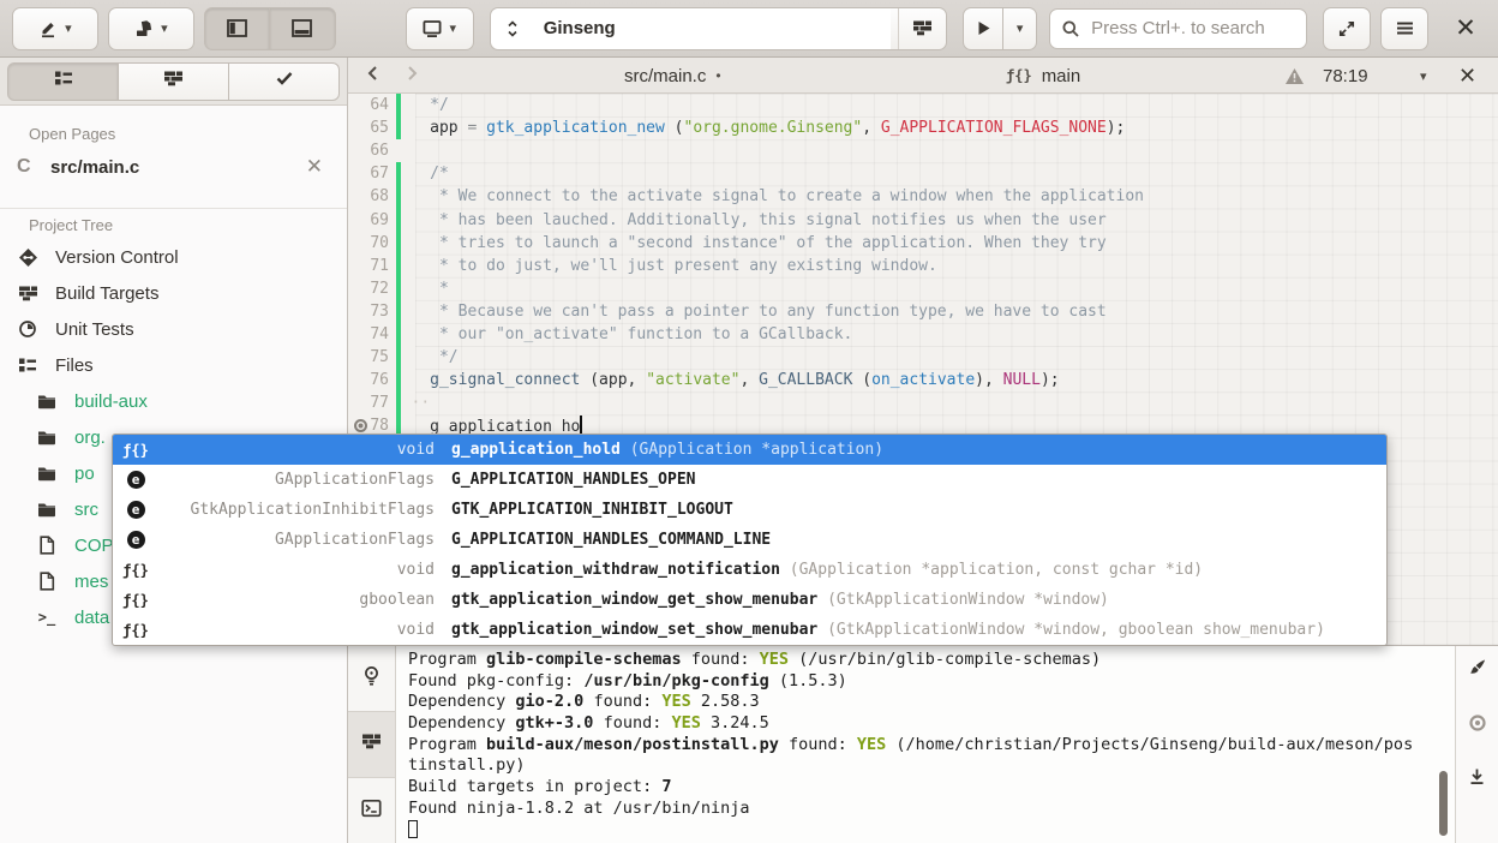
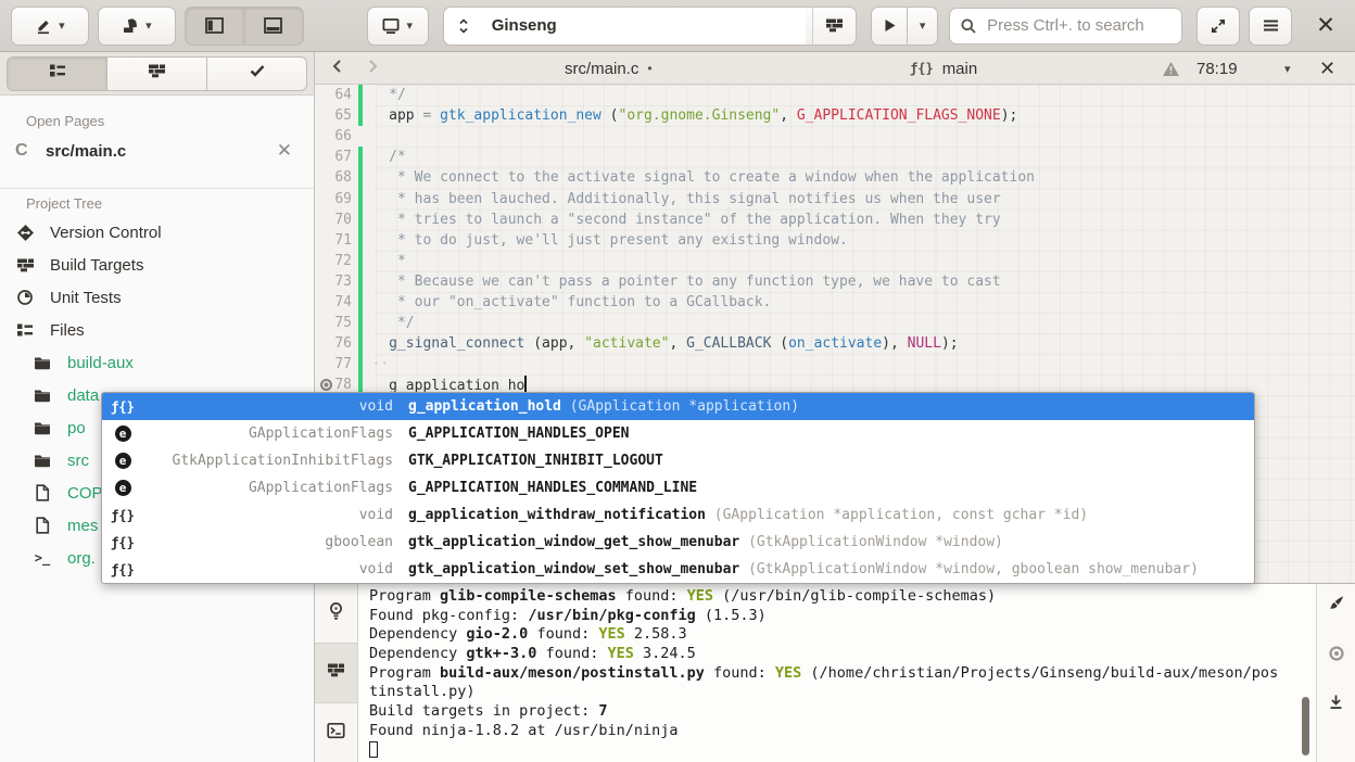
  ▾
  ▾
  ▾
  Ginseng
  ▾
  Press Ctrl+. to search
  ✕
  Open Pages
  C
  src/main.c
  ✕
  Project Tree
  Version Control
  Build Targets
  Unit Tests
  Files
  build-aux
- org.
+ data
  po
  src
  COP
  mes
  >_
- data
+ org.
  src/main.c
  •
  ƒ{}
  main
  78:19
  ▾
  ✕
  64
  */
  65
  app = gtk_application_new ("org.gnome.Ginseng", G_APPLICATION_FLAGS_NONE);
  66
  67
  /*
  68
  * We connect to the activate signal to create a window when the application
  69
  * has been lauched. Additionally, this signal notifies us when the user
  70
  * tries to launch a "second instance" of the application. When they try
  71
  * to do just, we'll just present any existing window.
  72
  *
  73
  * Because we can't pass a pointer to any function type, we have to cast
  74
  * our "on_activate" function to a GCallback.
  75
  */
  76
  g_signal_connect (app, "activate", G_CALLBACK (on_activate), NULL);
  77
  ··
  78
  g_application_ho
  Program glib-compile-schemas found: YES (/usr/bin/glib-compile-schemas)
  Found pkg-config: /usr/bin/pkg-config (1.5.3)
  Dependency gio-2.0 found: YES 2.58.3
  Dependency gtk+-3.0 found: YES 3.24.5
  Program build-aux/meson/postinstall.py found: YES (/home/christian/Projects/Ginseng/build-aux/meson/pos
  tinstall.py)
  Build targets in project: 7
  Found ninja-1.8.2 at /usr/bin/ninja
  ƒ{}
  void
  g_application_hold
  (GApplication *application)
  e
  GApplicationFlags
  G_APPLICATION_HANDLES_OPEN
  e
  GtkApplicationInhibitFlags
  GTK_APPLICATION_INHIBIT_LOGOUT
  e
  GApplicationFlags
  G_APPLICATION_HANDLES_COMMAND_LINE
  ƒ{}
  void
  g_application_withdraw_notification
  (GApplication *application, const gchar *id)
  ƒ{}
  gboolean
  gtk_application_window_get_show_menubar
  (GtkApplicationWindow *window)
  ƒ{}
  void
  gtk_application_window_set_show_menubar
  (GtkApplicationWindow *window, gboolean show_menubar)
